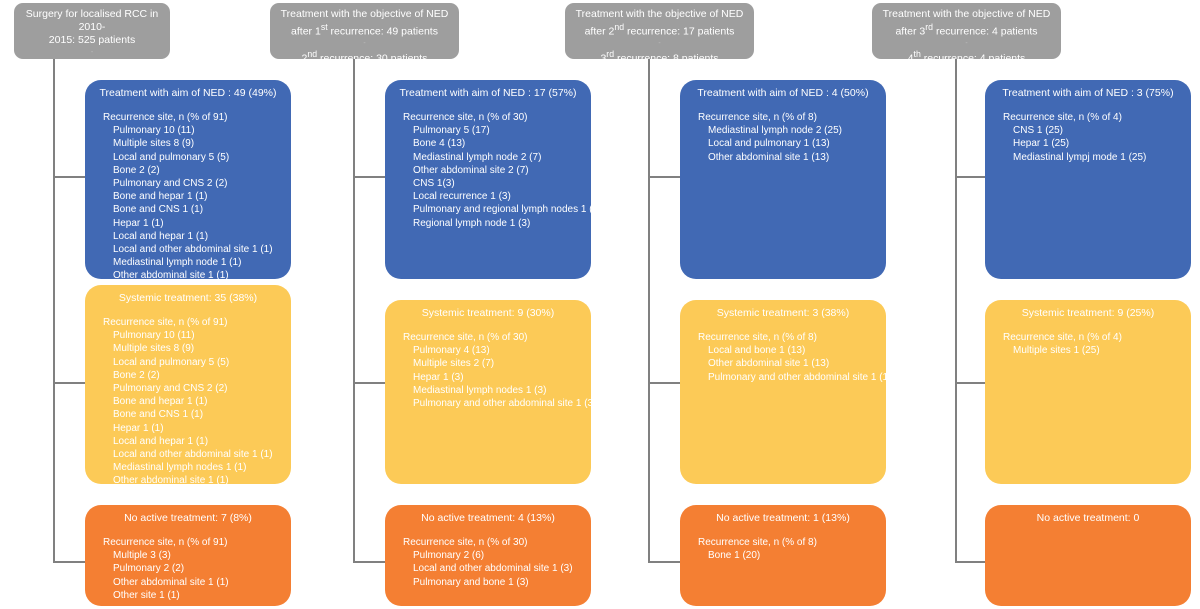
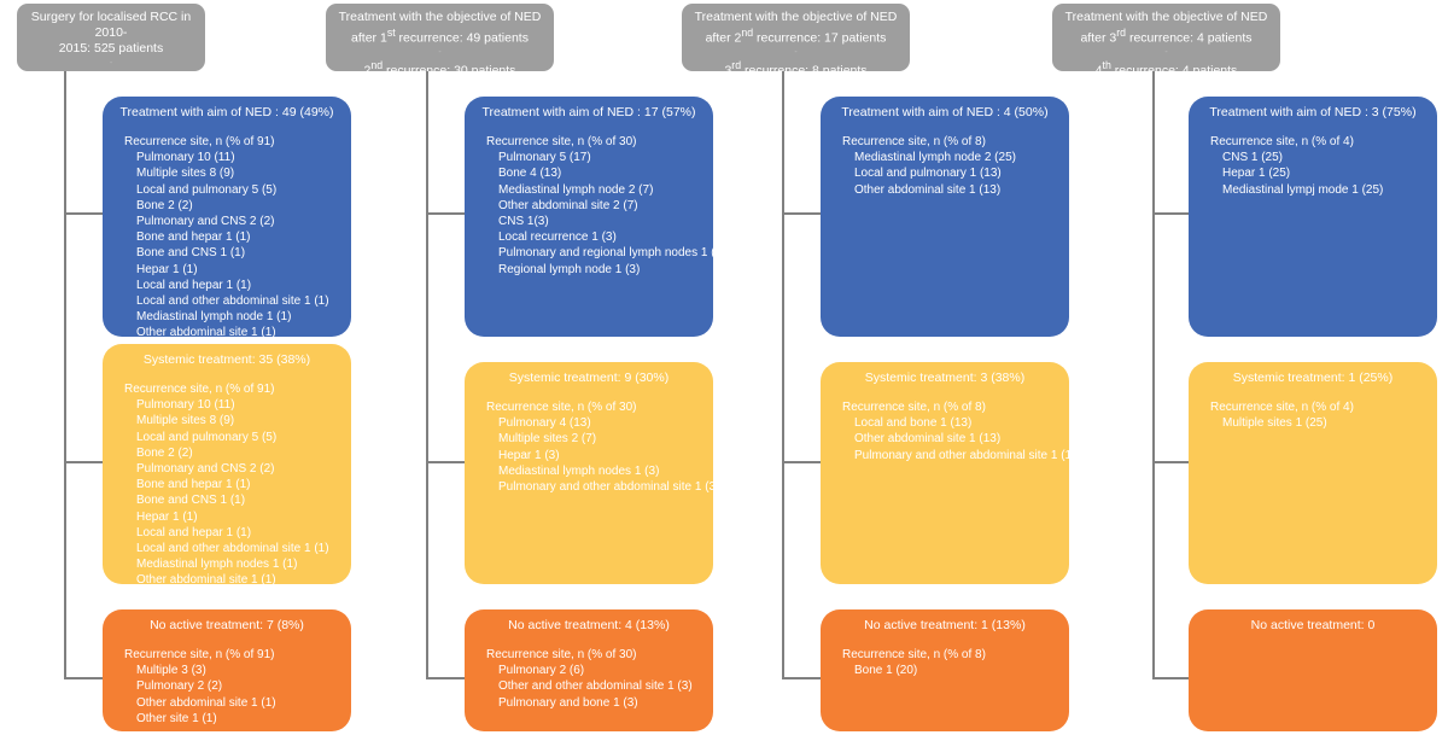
  Surgery for localised RCC in 2010-
  2015: 525 patients
  st rcurrence: 91 patients
  Treatment with aim of NED : 49 (49%)
  Recurrence site, n (% of 91)
  Pulmonary 10 (11)
  Multiple sites 8 (9)
  Local and pulmonary 5 (5)
  Bone 2 (2)
  Pulmonary and CNS 2 (2)
  Bone and hepar 1 (1)
  Bone and CNS 1 (1)
  Hepar 1 (1)
  Local and hepar 1 (1)
  Local and other abdominal site 1 (1)
  Mediastinal lymph node 1 (1)
  Other abdominal site 1 (1)
  Systemic treatment: 35 (38%)
  Recurrence site, n (% of 91)
  Pulmonary 10 (11)
  Multiple sites 8 (9)
  Local and pulmonary 5 (5)
  Bone 2 (2)
  Pulmonary and CNS 2 (2)
  Bone and hepar 1 (1)
  Bone and CNS 1 (1)
  Hepar 1 (1)
  Local and hepar 1 (1)
  Local and other abdominal site 1 (1)
  Mediastinal lymph nodes 1 (1)
  Other abdominal site 1 (1)
  No active treatment: 7 (8%)
  Recurrence site, n (% of 91)
  Multiple 3 (3)
  Pulmonary 2 (2)
  Other abdominal site 1 (1)
  Other site 1 (1)
  Treatment with the objective of NED
  after 1st recurrence: 49 patients
  2nd recurrence: 30 patients
  Median time t recurrence 0.9 yrs
  Treatment with aim of NED : 17 (57%)
  Recurrence site, n (% of 30)
  Pulmonary 5 (17)
  Bone 4 (13)
  Mediastinal lymph node 2 (7)
  Other abdominal site 2 (7)
  CNS 1(3)
  Local recurrence 1 (3)
  Pulmonary and regional lymph nodes 1 (
  Regional lymph node 1 (3)
  Systemic treatment: 9 (30%)
  Recurrence site, n (% of 30)
  Pulmonary 4 (13)
  Multiple sites 2 (7)
  Hepar 1 (3)
  Mediastinal lymph nodes 1 (3)
  Pulmonary and other abdominal site 1 (3
  No active treatment: 4 (13%)
  Recurrence site, n (% of 30)
  Pulmonary 2 (6)
- Local and other abdominal site 1 (3)
+ Other and other abdominal site 1 (3)
  Pulmonary and bone 1 (3)
  Treatment with the objective of NED
  after 2nd recurrence: 17 patients
  3rd recurrnce: 8 patients
  Median time t recurrence 1.6 yrs
  Treatment with aim of NED : 4 (50%)
  Recurrence site, n (% of 8)
  Mediastinal lymph node 2 (25)
  Local and pulmonary 1 (13)
  Other abdominal site 1 (13)
  Systemic treatment: 3 (38%)
  Recurrence site, n (% of 8)
  Local and bone 1 (13)
  Other abdominal site 1 (13)
  Pulmonary and other abdominal site 1 (1
  No active treatment: 1 (13%)
  Recurrence site, n (% of 8)
  Bone 1 (20)
  Treatment with the objective of NED
  after 3rd recurrence: 4 patients
  4th recurrnce: 4 patients
  Median time t recurrence 0.7 yrs
  Treatment with aim of NED : 3 (75%)
  Recurrence site, n (% of 4)
  CNS 1 (25)
  Hepar 1 (25)
  Mediastinal lympj mode 1 (25)
- Systemic treatment: 9 (25%)
+ Systemic treatment: 1 (25%)
  Recurrence site, n (% of 4)
  Multiple sites 1 (25)
  No active treatment: 0
